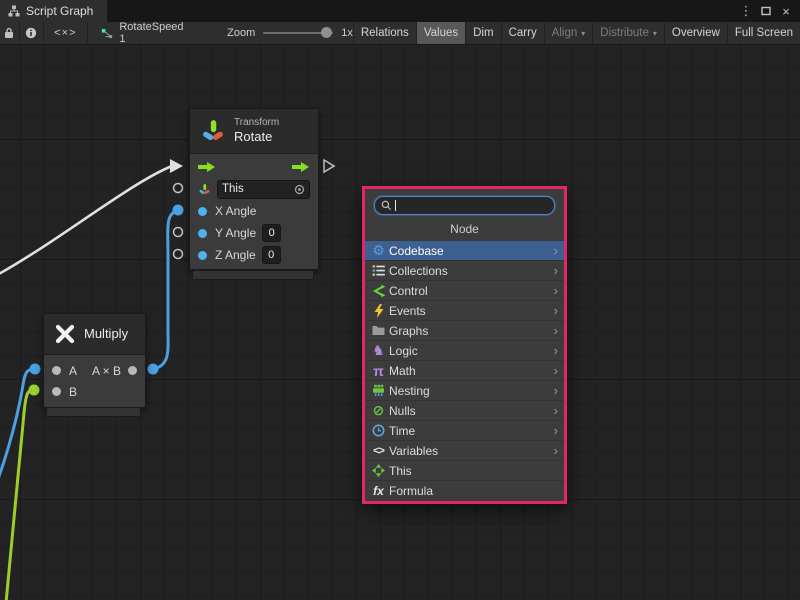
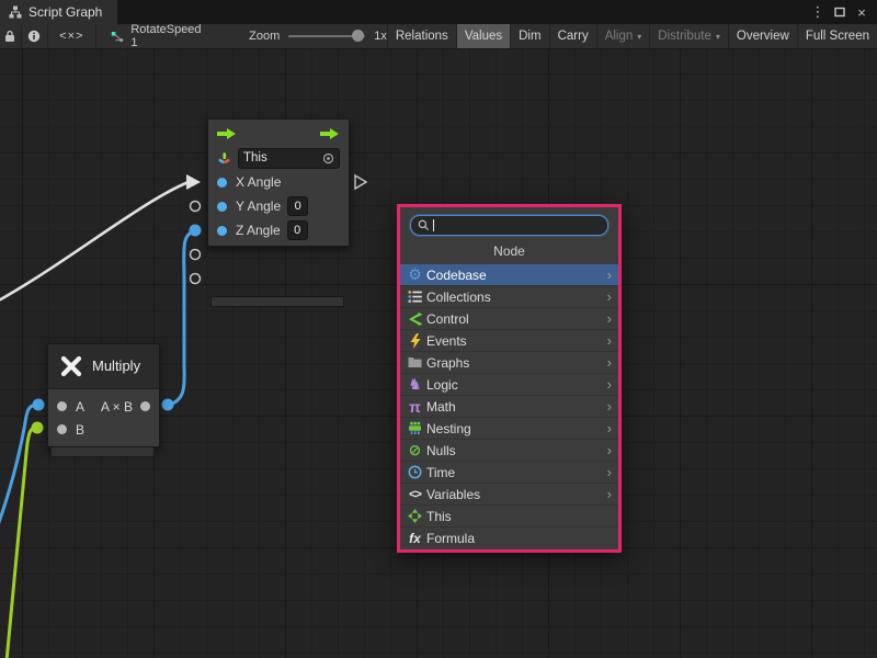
  Script Graph
  ⋮
  ×
  <×>
  RotateSpeed 1
  Zoom
  1x
  Relations
  Values
  Dim
  Carry
  Align
  ▾
  Distribute
  ▾
  Overview
  Full Screen
- Transform
- Rotate
  This
  X Angle
  Y Angle
  0
  Z Angle
  0
  Multiply
  A
  A × B
  B
  Node
  ⚙
  Codebase
  ›
  Collections
  ›
  Control
  ›
  Events
  ›
  Graphs
  ›
  ♞
  Logic
  ›
  π
  Math
  ›
  Nesting
  ›
  ⊘
  Nulls
  ›
  Time
  ›
  <>
  Variables
  ›
  This
  fx
  Formula
